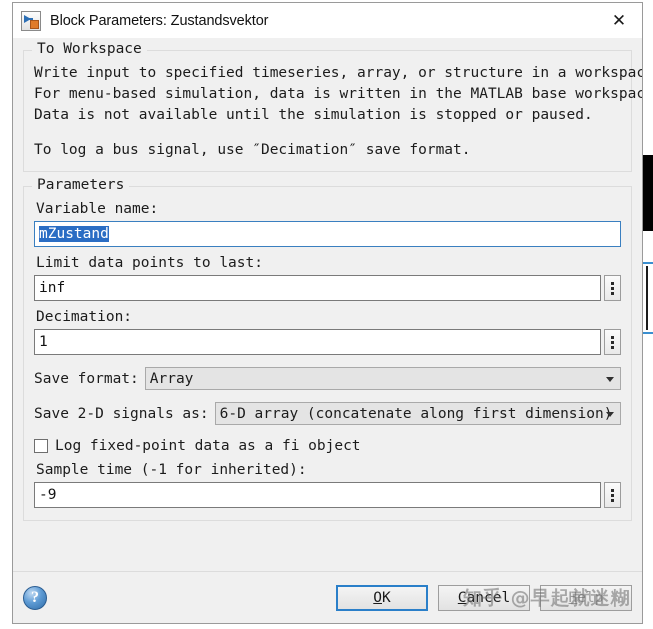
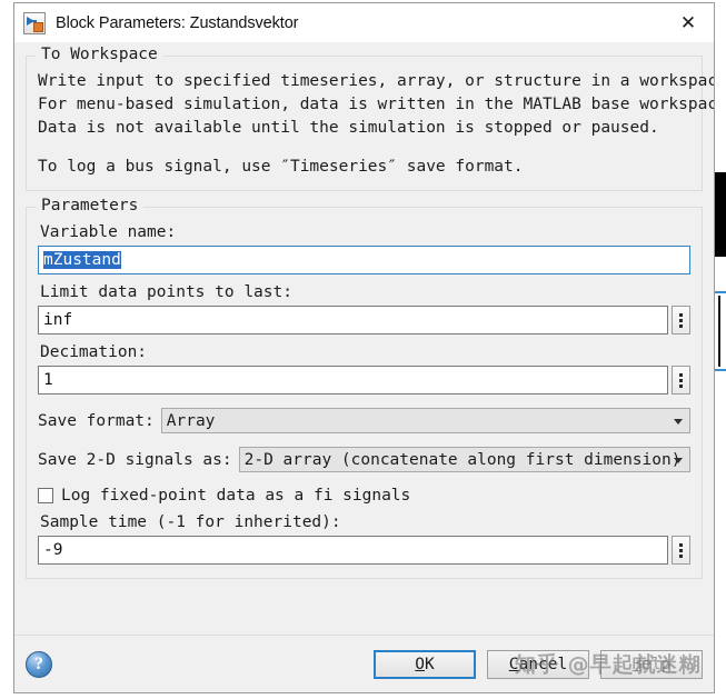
  Block Parameters: Zustandsvektor
  ✕
  To Workspace
  Write input to specified timeseries, array, or structure in a workspac
  For menu-based simulation, data is written in the MATLAB base workspac
  Data is not available until the simulation is stopped or paused.
- To log a bus signal, use ″Decimation″ save format.
+ To log a bus signal, use ″Timeseries″ save format.
  Parameters
  Variable name:
  mZustand
  Limit data points to last:
  inf
  Decimation:
  1
  Save format:
  Array
  Save 2-D signals as:
- 6-D array (concatenate along first dimension)
+ 2-D array (concatenate along first dimension)
- Log fixed-point data as a fi object
+ Log fixed-point data as a fi signals
  Sample time (-1 for inherited):
  -9
  ?
  O
  K
  C
  ancel
  H
  elp
  知乎 @早起就迷糊
